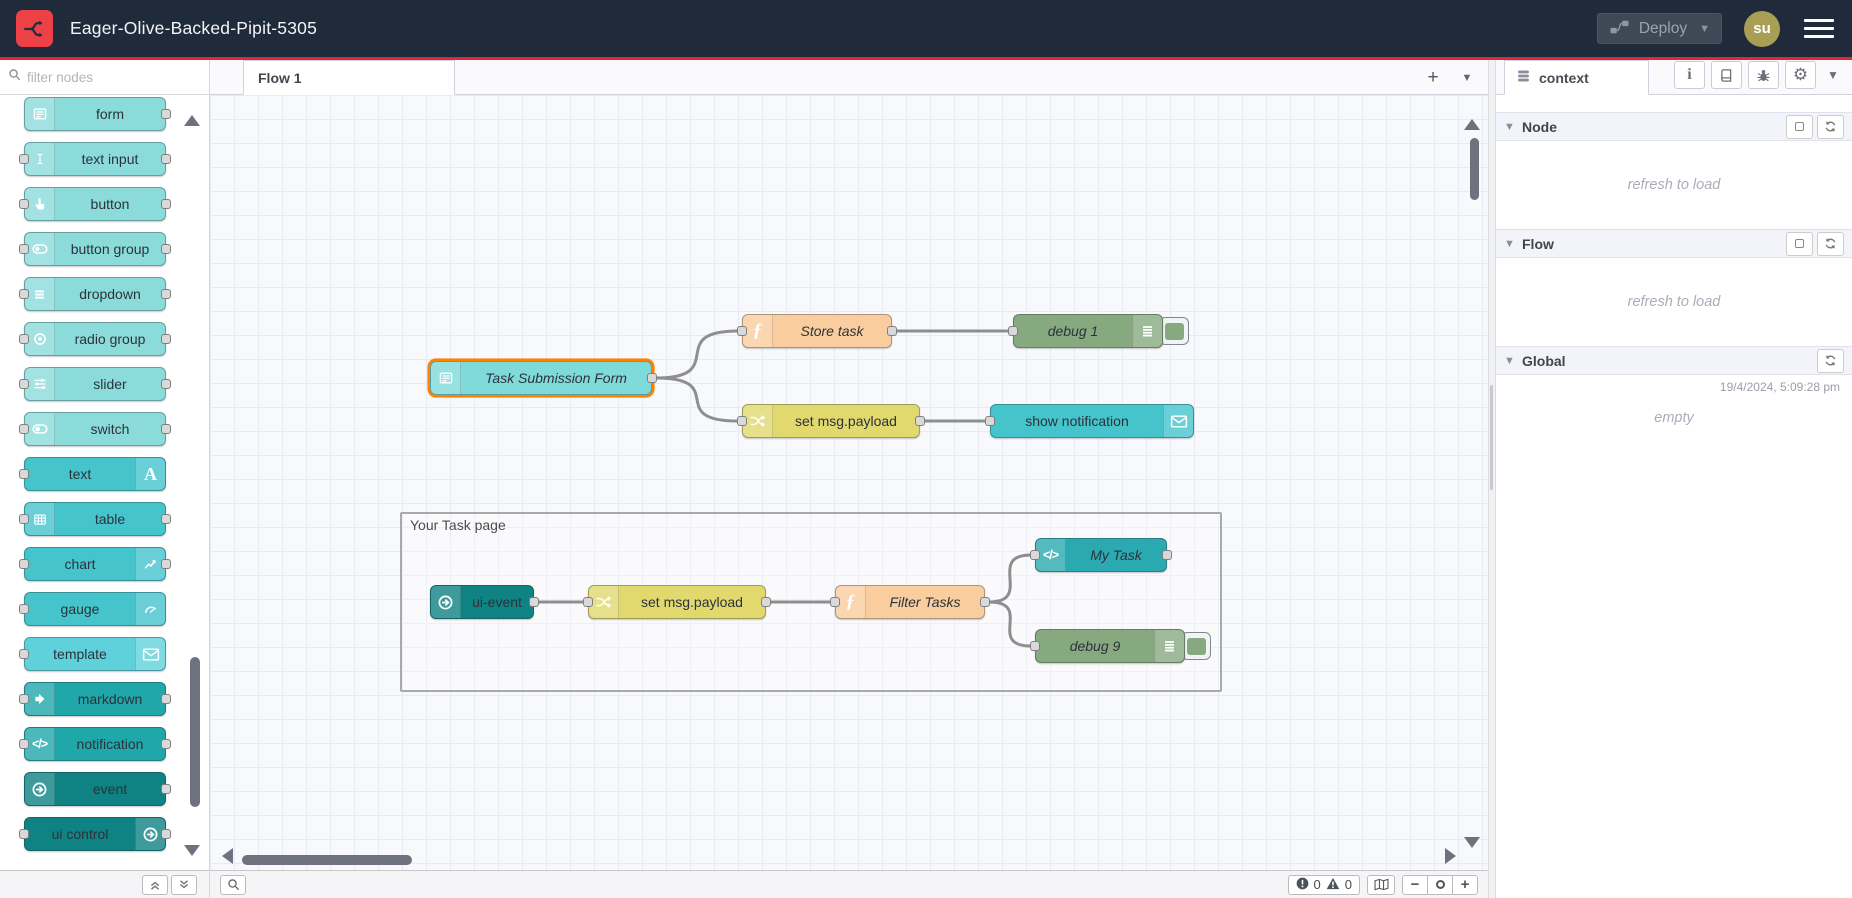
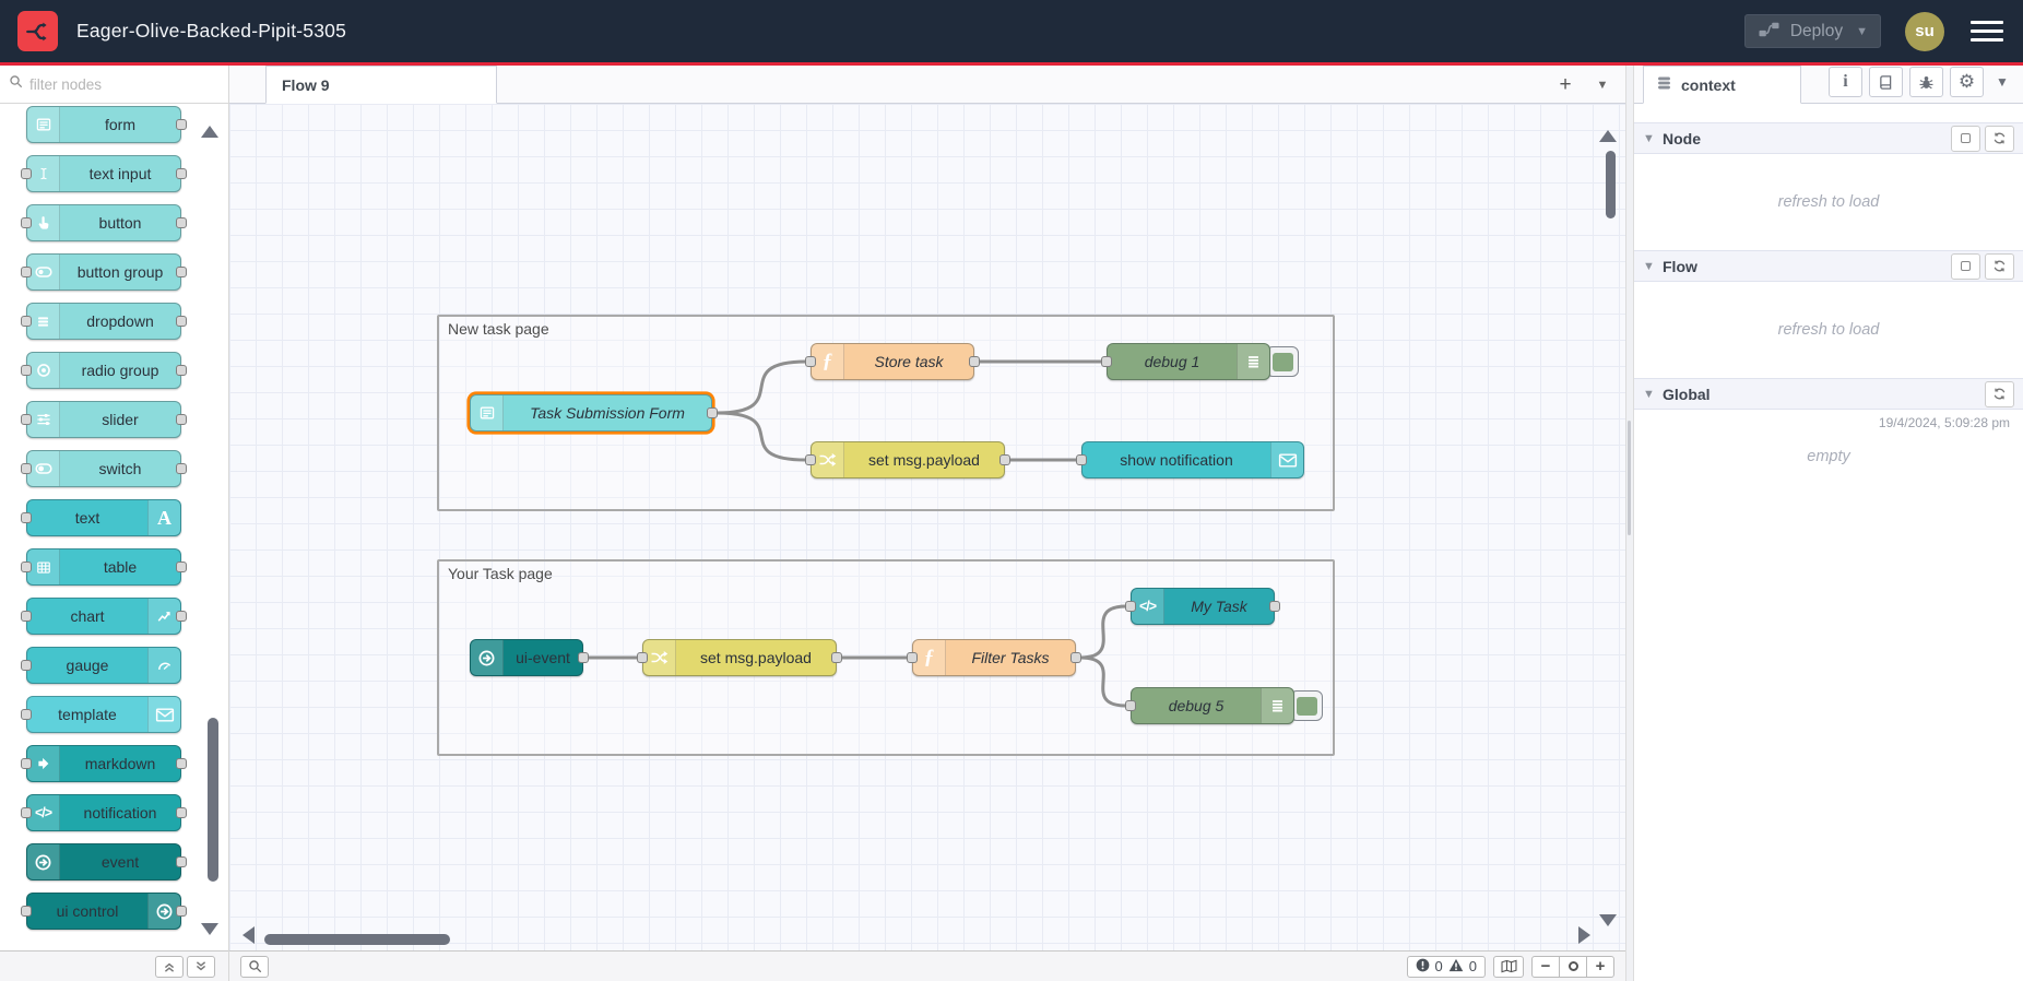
  Eager-Olive-Backed-Pipit-5305
  Deploy
  ▼
  su
  filter nodes
  form
  text input
  button
  button group
  dropdown
  radio group
  slider
  switch
  text
  A
  table
  chart
  gauge
  template
  markdown
  </>
  notification
  event
  ui control
- Flow 1
+ Flow 9
  +
  ▼
+ New task page
  Your Task page
  Task Submission Form
  ƒ
  Store task
  debug 1
  set msg.payload
  show notification
  ui-event
  set msg.payload
  ƒ
  Filter Tasks
  </>
  My Task
- debug 9
+ debug 5
  0
  0
  −
  +
  context
  i
  ⚙
  ▼
  ▼
  Node
  refresh to load
  ▼
  Flow
  refresh to load
  ▼
  Global
  19/4/2024, 5:09:28 pm
  empty
